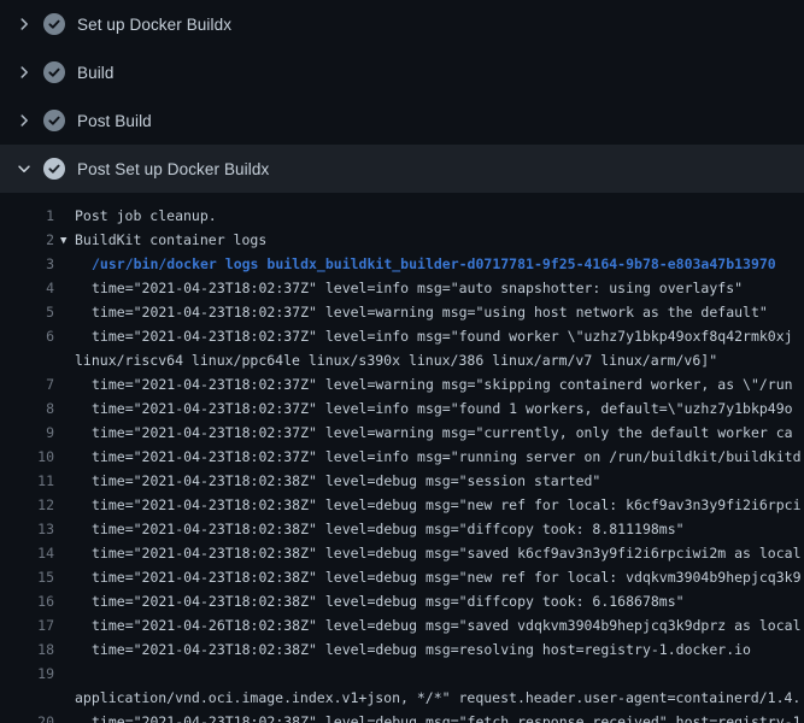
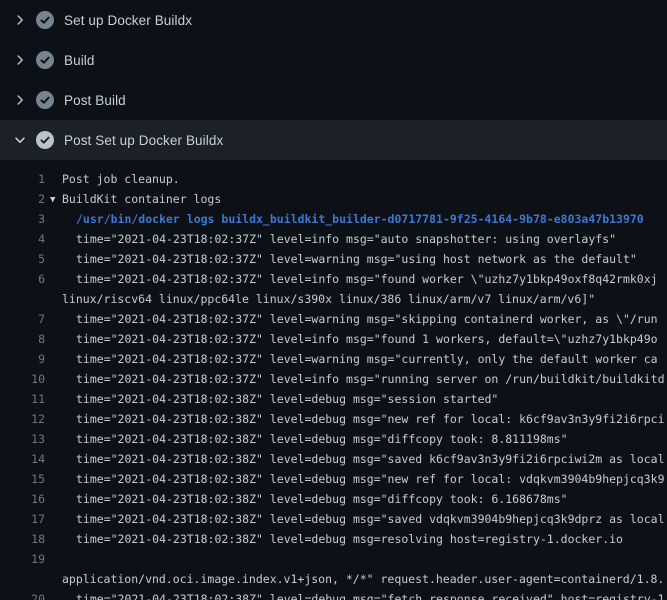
  Set up Docker Buildx
  Build
  Post Build
  Post Set up Docker Buildx
  1
  Post job cleanup.
  2
  ▼ BuildKit container logs
  3
  /usr/bin/docker logs buildx_buildkit_builder-d0717781-9f25-4164-9b78-e803a47b13970
  4
  time="2021-04-23T18:02:37Z" level=info msg="auto snapshotter: using overlayfs"
  5
  time="2021-04-23T18:02:37Z" level=warning msg="using host network as the default"
  6
  time="2021-04-23T18:02:37Z" level=info msg="found worker \"uzhz7y1bkp49oxf8q42rmk0xj
  linux/riscv64 linux/ppc64le linux/s390x linux/386 linux/arm/v7 linux/arm/v6]"
  7
  time="2021-04-23T18:02:37Z" level=warning msg="skipping containerd worker, as \"/run
  8
  time="2021-04-23T18:02:37Z" level=info msg="found 1 workers, default=\"uzhz7y1bkp49o
  9
  time="2021-04-23T18:02:37Z" level=warning msg="currently, only the default worker ca
  10
  time="2021-04-23T18:02:37Z" level=info msg="running server on /run/buildkit/buildkitd
  11
  time="2021-04-23T18:02:38Z" level=debug msg="session started"
  12
  time="2021-04-23T18:02:38Z" level=debug msg="new ref for local: k6cf9av3n3y9fi2i6rpci
  13
  time="2021-04-23T18:02:38Z" level=debug msg="diffcopy took: 8.811198ms"
  14
  time="2021-04-23T18:02:38Z" level=debug msg="saved k6cf9av3n3y9fi2i6rpciwi2m as local
  15
  time="2021-04-23T18:02:38Z" level=debug msg="new ref for local: vdqkvm3904b9hepjcq3k9
  16
  time="2021-04-23T18:02:38Z" level=debug msg="diffcopy took: 6.168678ms"
  17
- time="2021-04-26T18:02:38Z" level=debug msg="saved vdqkvm3904b9hepjcq3k9dprz as local
+ time="2021-04-23T18:02:38Z" level=debug msg="saved vdqkvm3904b9hepjcq3k9dprz as local
  18
  time="2021-04-23T18:02:38Z" level=debug msg=resolving host=registry-1.docker.io
  19
- application/vnd.oci.image.index.v1+json, */*" request.header.user-agent=containerd/1.4.
+ application/vnd.oci.image.index.v1+json, */*" request.header.user-agent=containerd/1.8.
  20
  time="2021-04-23T18:02:38Z" level=debug msg="fetch response received" host=registry-1
